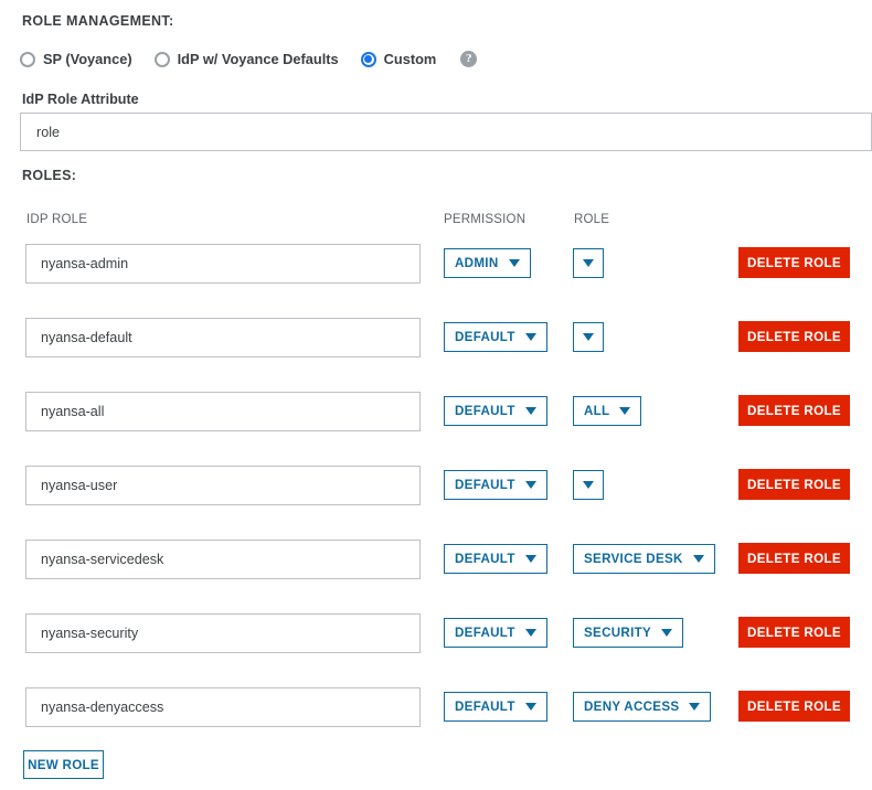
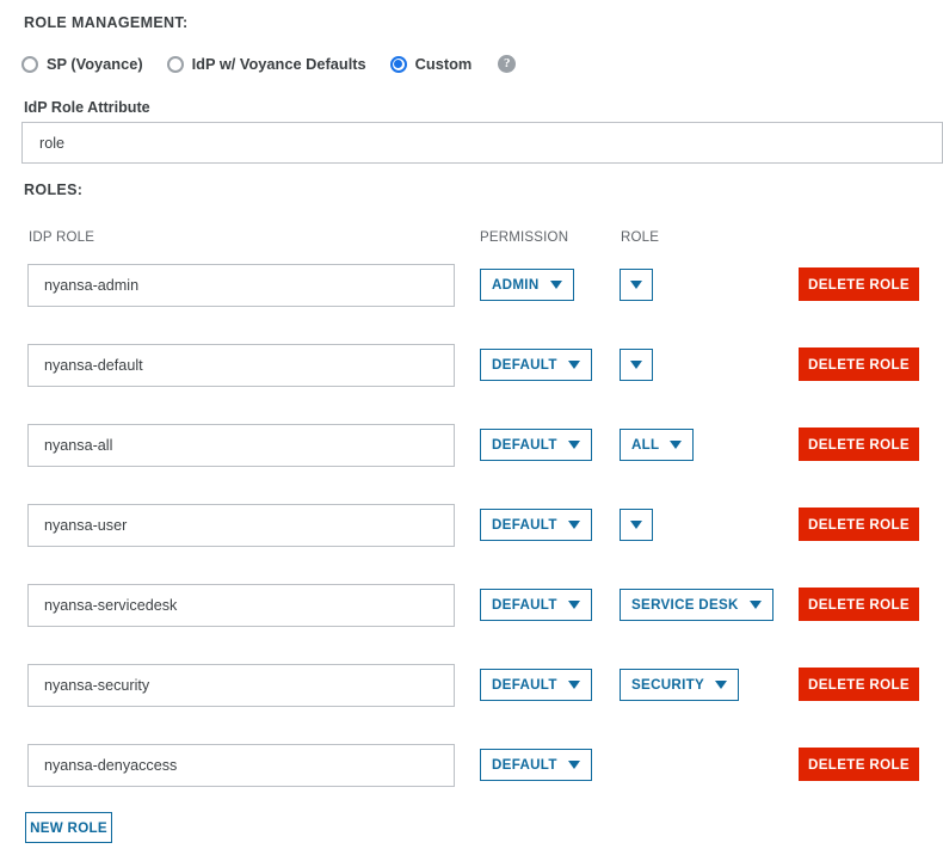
  ROLE MANAGEMENT:
  SP (Voyance)
  IdP w/ Voyance Defaults
  Custom
  ?
  IdP Role Attribute
  role
  ROLES:
  IDP ROLE
  PERMISSION
  ROLE
  nyansa-admin
  ADMIN
  DELETE ROLE
  nyansa-default
  DEFAULT
  DELETE ROLE
  nyansa-all
  DEFAULT
  ALL
  DELETE ROLE
  nyansa-user
  DEFAULT
  DELETE ROLE
  nyansa-servicedesk
  DEFAULT
  SERVICE DESK
  DELETE ROLE
  nyansa-security
  DEFAULT
  SECURITY
  DELETE ROLE
  nyansa-denyaccess
  DEFAULT
- DENY ACCESS
  DELETE ROLE
  NEW ROLE
